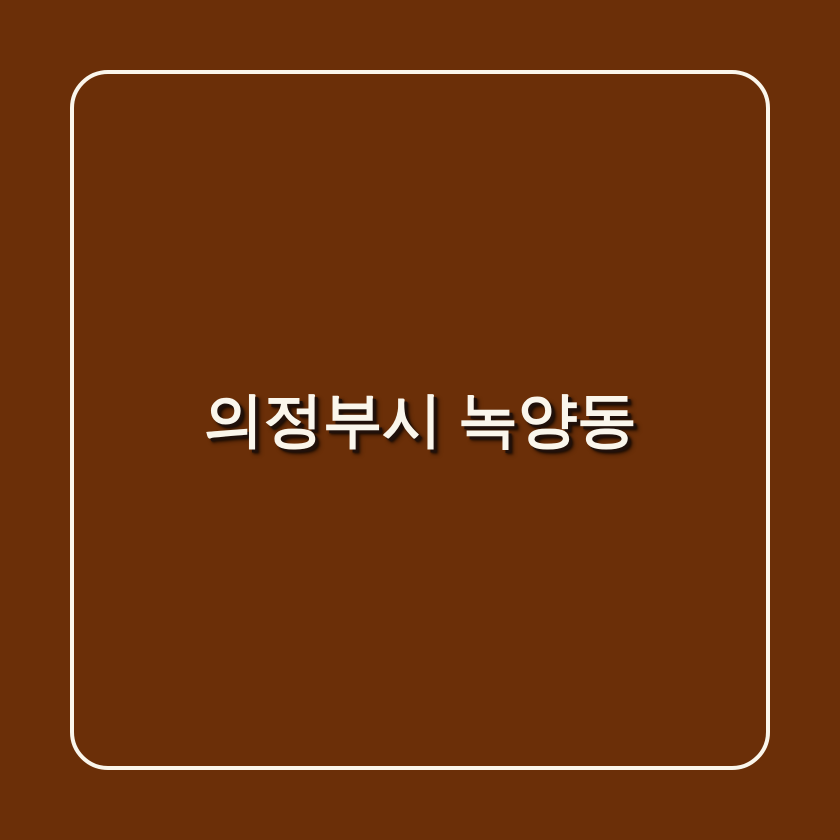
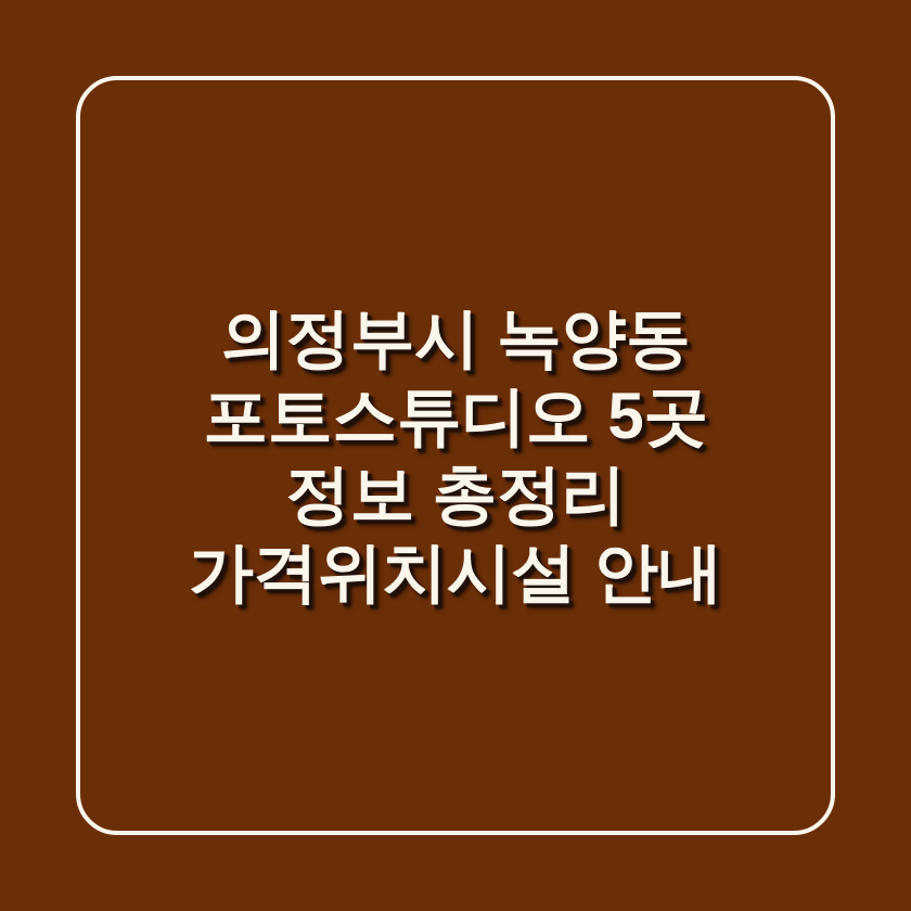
  의정부시 녹양동
+ 포토스튜디오 5곳
+ 정보 총정리
+ 가격위치시설 안내
